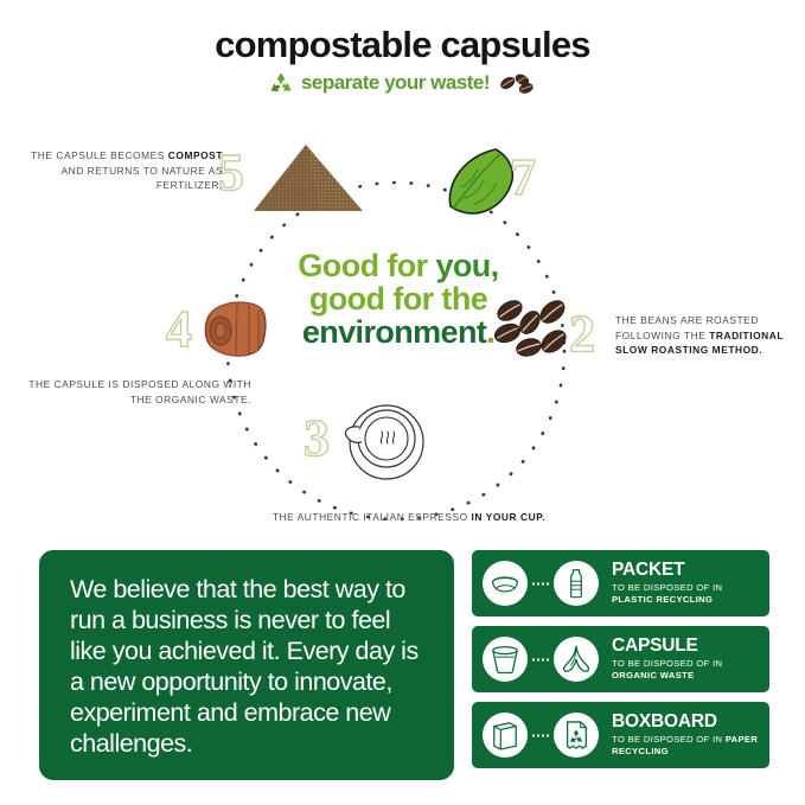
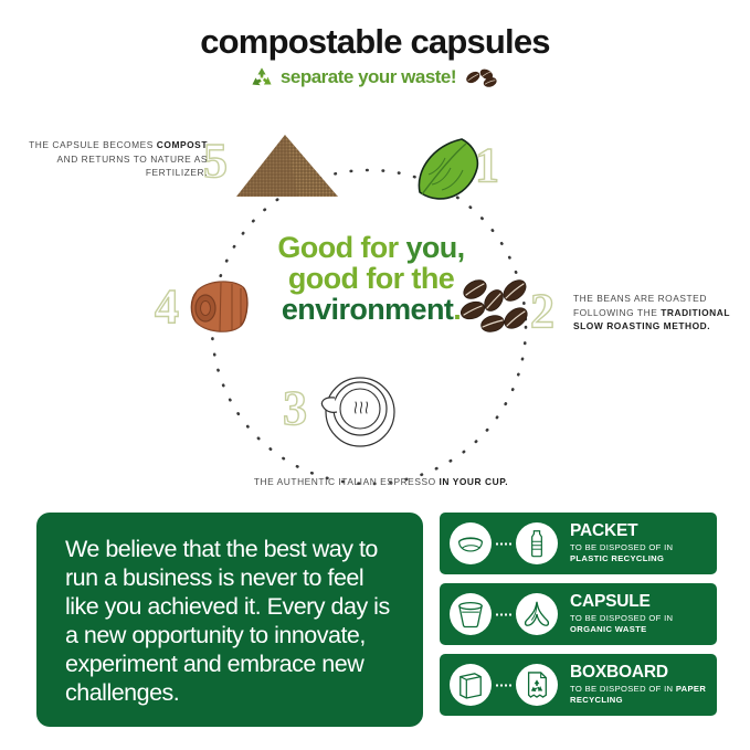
  compostable capsules
  separate your waste!
  Good for you,
  good for the
  environment.
  5
  THE CAPSULE BECOMES COMPOST AND RETURNS TO NATURE AS FERTILIZER.
- 7
+ 1
  2
  THE BEANS ARE ROASTED FOLLOWING THE TRADITIONAL SLOW ROASTING METHOD.
  3
  THE AUTHENTIC ITALIAN ESPRESSO IN YOUR CUP.
  4
- THE CAPSULE IS DISPOSED ALONG WITH THE ORGANIC WASTE.
  We believe that the best way to run a business is never to feel like you achieved it. Every day is a new opportunity to innovate, experiment and embrace new challenges.
  PACKET
  TO BE DISPOSED OF IN
  PLASTIC RECYCLING
  CAPSULE
  TO BE DISPOSED OF IN
  ORGANIC WASTE
  BOXBOARD
  TO BE DISPOSED OF IN PAPER RECYCLING
